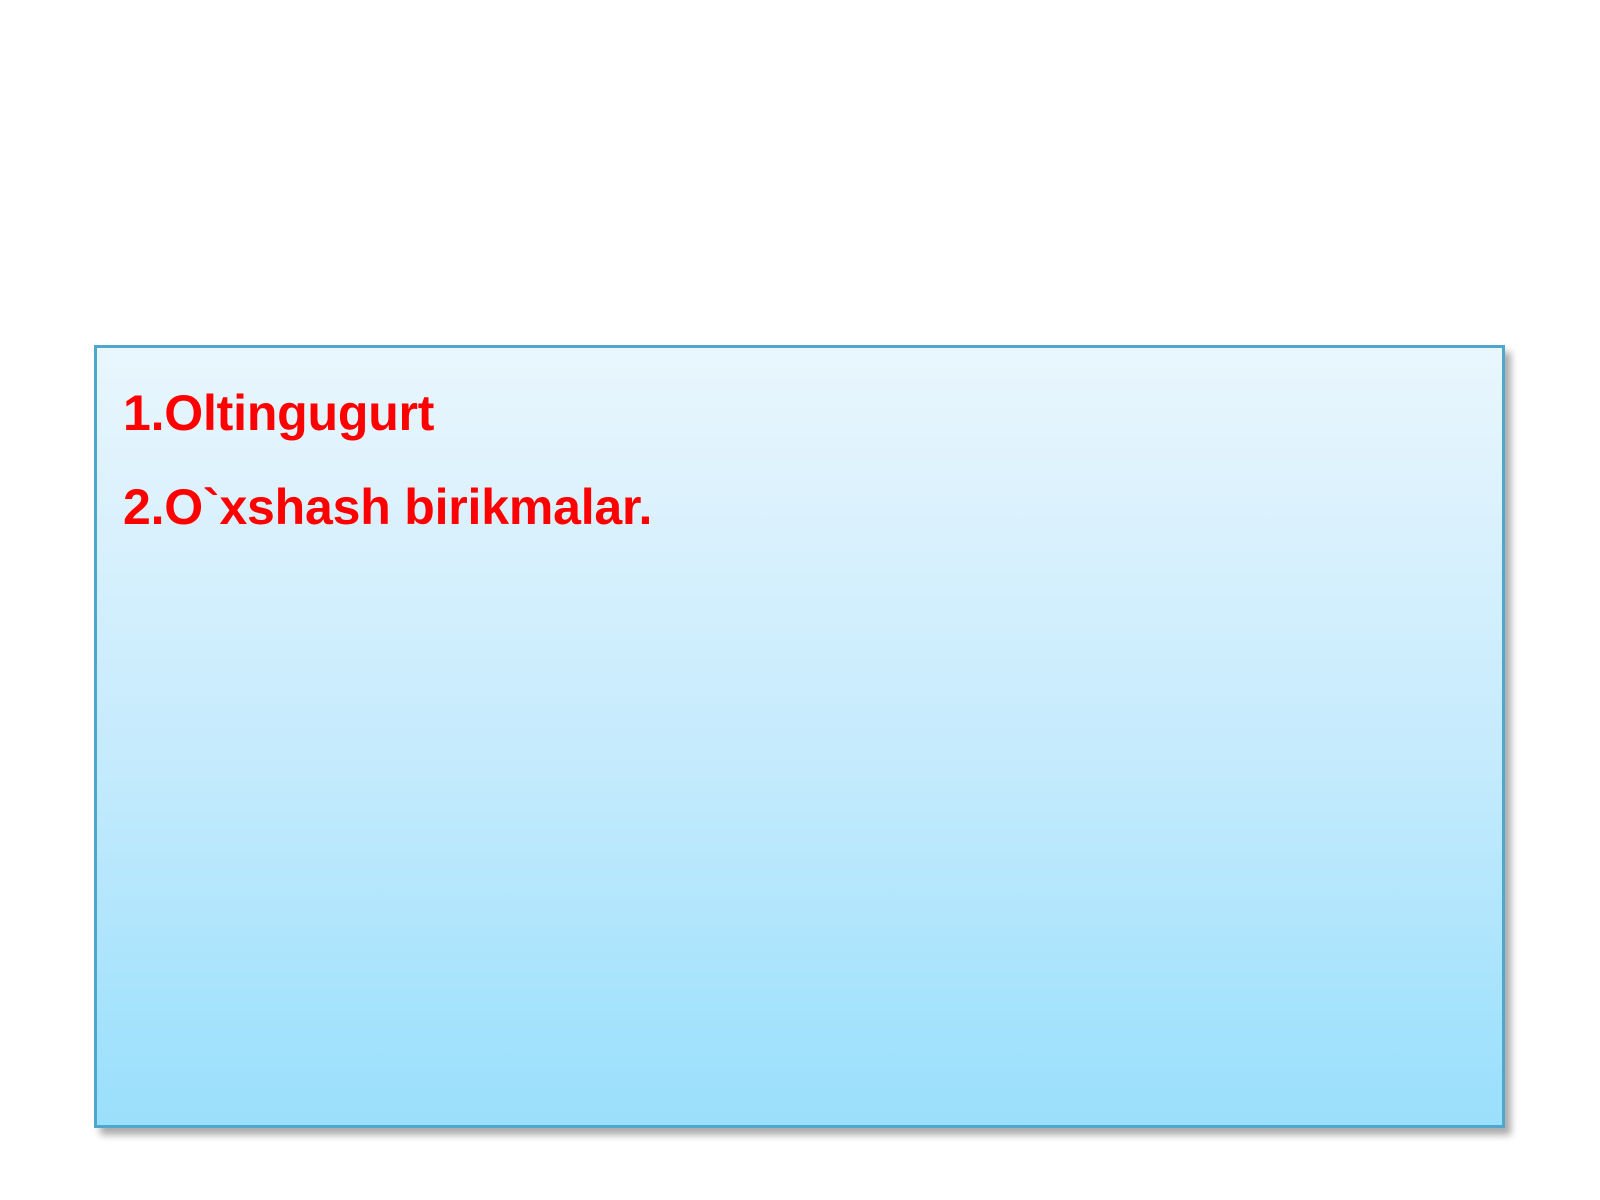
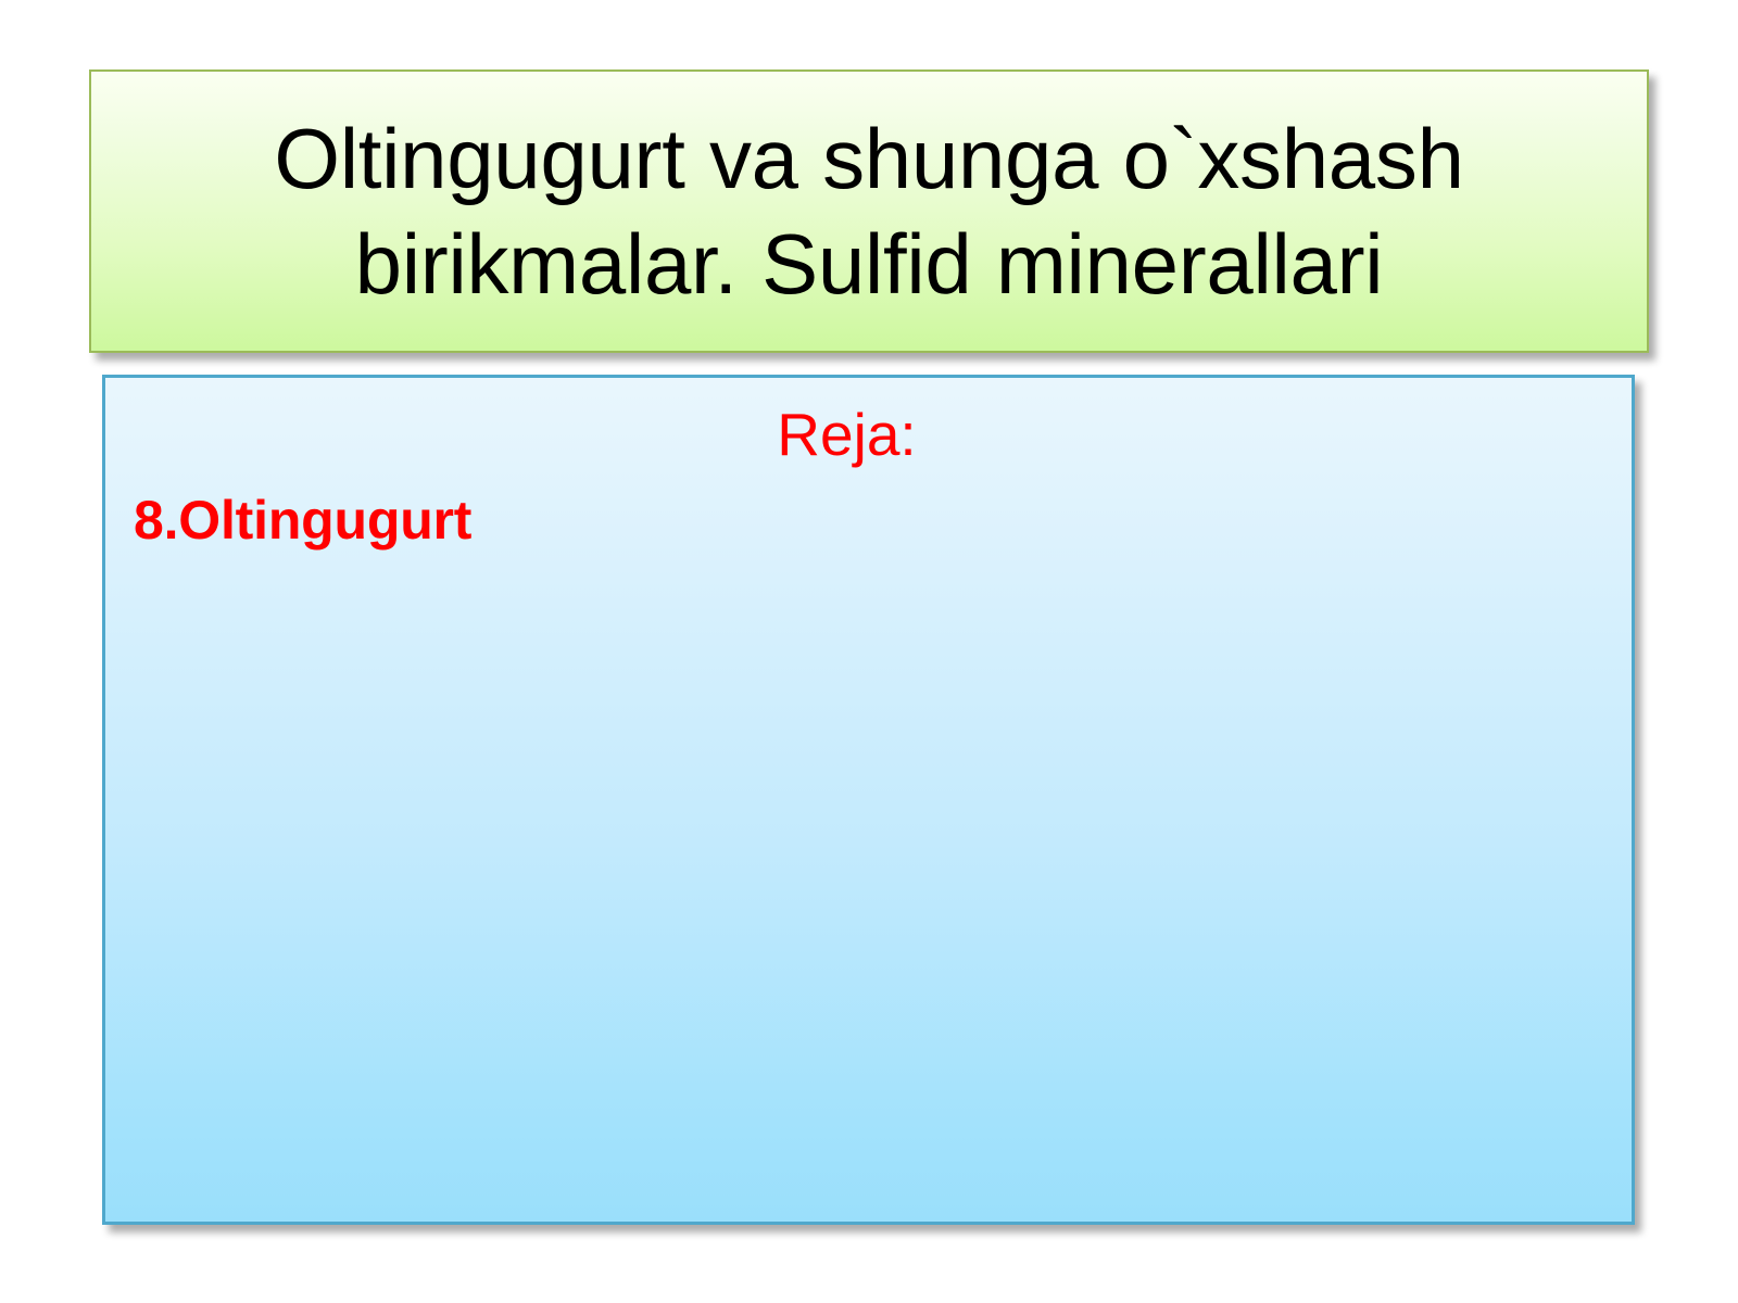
+ Oltingugurt va shunga o`xshash birikmalar. Sulfid minerallari
+ Reja:
- 1.Oltingugurt
+ 8.Oltingugurt
- 2.O`xshash birikmalar.
